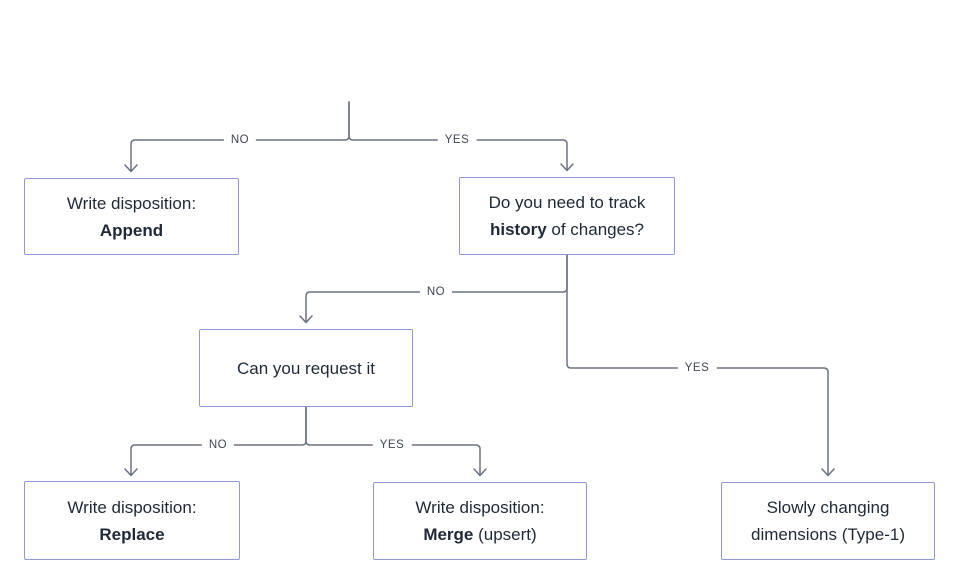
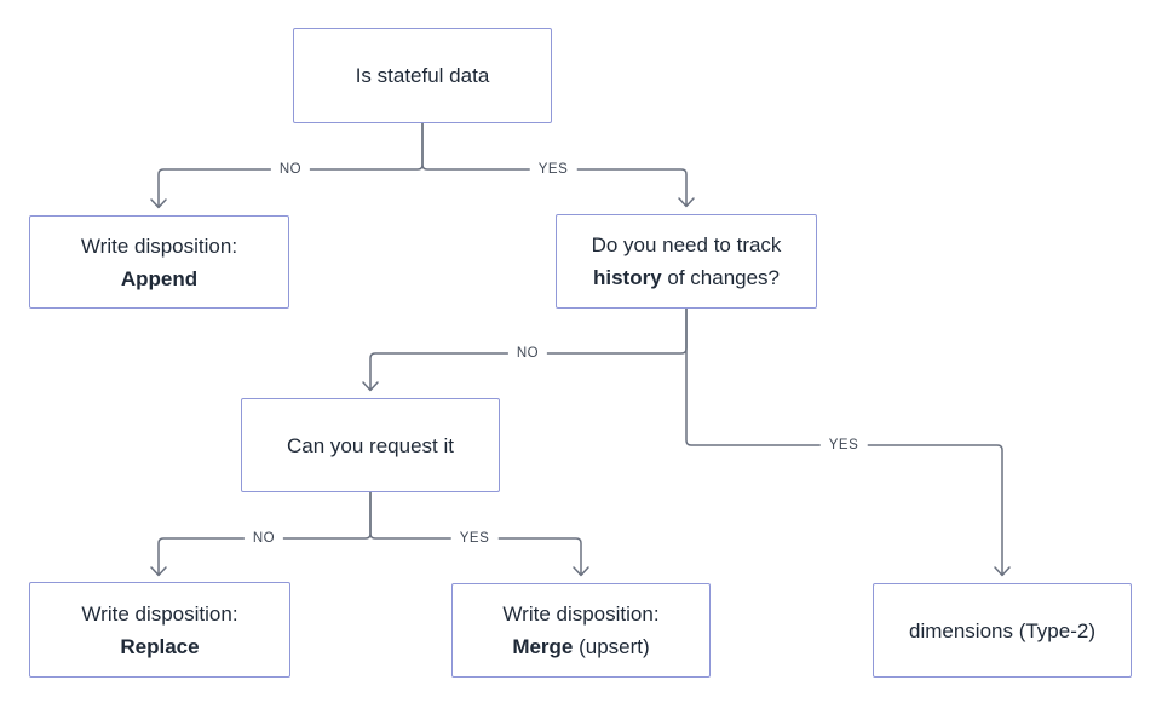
+ Is stateful data
  Write disposition:
  Append
  Do you need to track
  history of changes?
  Can you request it
  Write disposition:
  Replace
  Write disposition:
  Merge (upsert)
- Slowly changing
- dimensions (Type-1)
+ dimensions (Type-2)
  NO
  YES
  NO
  YES
  NO
  YES
